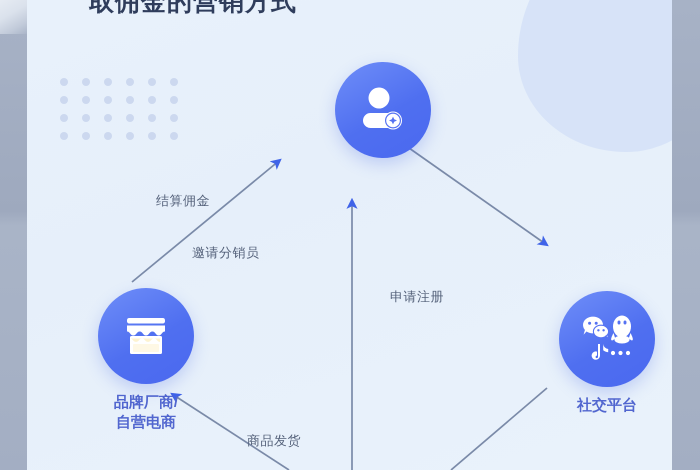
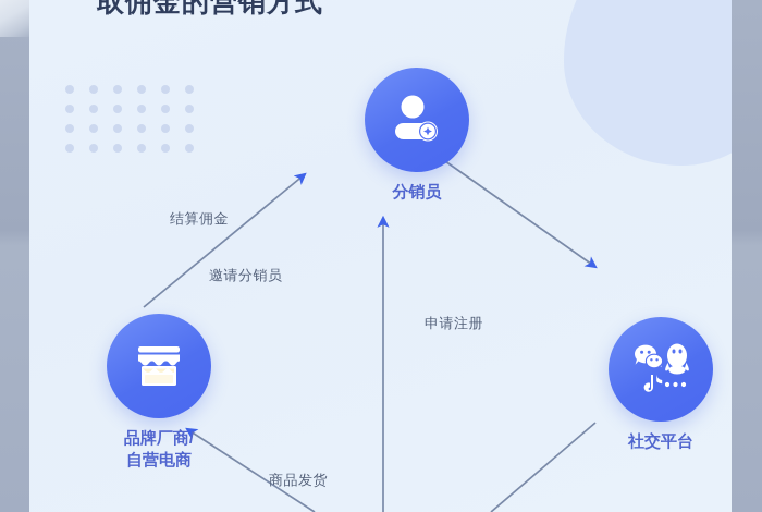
  取佣金的营销方式
  结算佣金
  邀请分销员
  申请注册
  商品发货
+ 分销员
  品牌厂商/
  自营电商
  社交平台
